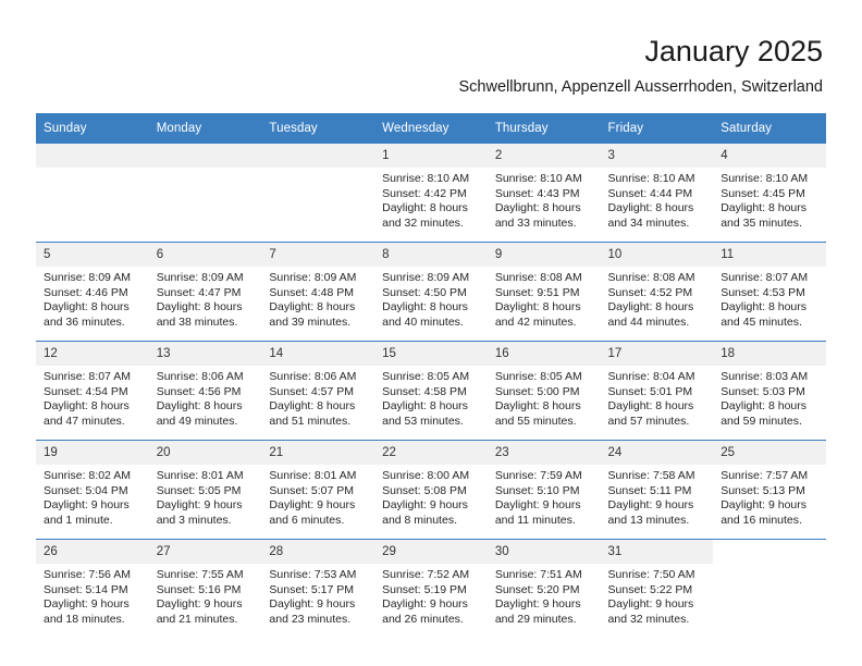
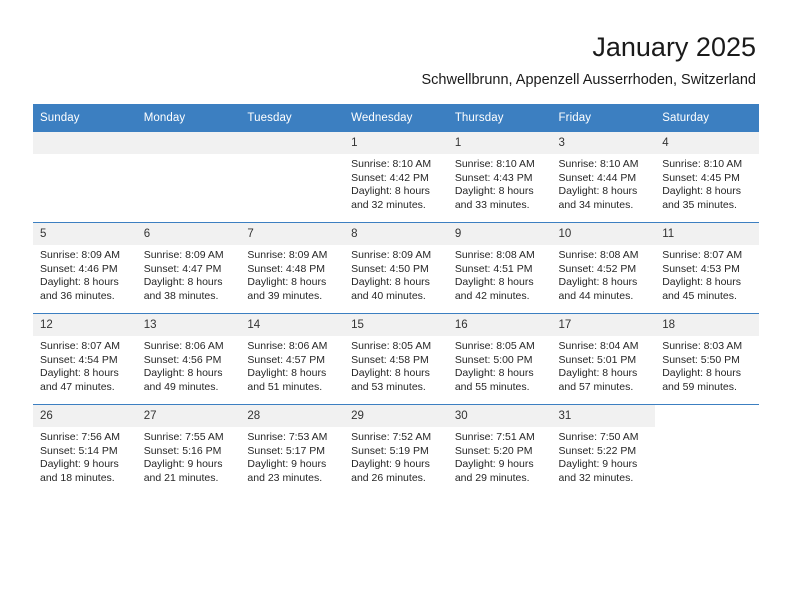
  January 2025
  Schwellbrunn, Appenzell Ausserrhoden, Switzerland
  Sunday	Monday	Tuesday	Wednesday	Thursday	Friday	Saturday
- 			1Sunrise: 8:10 AMSunset: 4:42 PMDaylight: 8 hoursand 32 minutes.	2Sunrise: 8:10 AMSunset: 4:43 PMDaylight: 8 hoursand 33 minutes.	3Sunrise: 8:10 AMSunset: 4:44 PMDaylight: 8 hoursand 34 minutes.	4Sunrise: 8:10 AMSunset: 4:45 PMDaylight: 8 hoursand 35 minutes.
+ 			1Sunrise: 8:10 AMSunset: 4:42 PMDaylight: 8 hoursand 32 minutes.	1Sunrise: 8:10 AMSunset: 4:43 PMDaylight: 8 hoursand 33 minutes.	3Sunrise: 8:10 AMSunset: 4:44 PMDaylight: 8 hoursand 34 minutes.	4Sunrise: 8:10 AMSunset: 4:45 PMDaylight: 8 hoursand 35 minutes.
- 5Sunrise: 8:09 AMSunset: 4:46 PMDaylight: 8 hoursand 36 minutes.	6Sunrise: 8:09 AMSunset: 4:47 PMDaylight: 8 hoursand 38 minutes.	7Sunrise: 8:09 AMSunset: 4:48 PMDaylight: 8 hoursand 39 minutes.	8Sunrise: 8:09 AMSunset: 4:50 PMDaylight: 8 hoursand 40 minutes.	9Sunrise: 8:08 AMSunset: 9:51 PMDaylight: 8 hoursand 42 minutes.	10Sunrise: 8:08 AMSunset: 4:52 PMDaylight: 8 hoursand 44 minutes.	11Sunrise: 8:07 AMSunset: 4:53 PMDaylight: 8 hoursand 45 minutes.
+ 5Sunrise: 8:09 AMSunset: 4:46 PMDaylight: 8 hoursand 36 minutes.	6Sunrise: 8:09 AMSunset: 4:47 PMDaylight: 8 hoursand 38 minutes.	7Sunrise: 8:09 AMSunset: 4:48 PMDaylight: 8 hoursand 39 minutes.	8Sunrise: 8:09 AMSunset: 4:50 PMDaylight: 8 hoursand 40 minutes.	9Sunrise: 8:08 AMSunset: 4:51 PMDaylight: 8 hoursand 42 minutes.	10Sunrise: 8:08 AMSunset: 4:52 PMDaylight: 8 hoursand 44 minutes.	11Sunrise: 8:07 AMSunset: 4:53 PMDaylight: 8 hoursand 45 minutes.
- 12Sunrise: 8:07 AMSunset: 4:54 PMDaylight: 8 hoursand 47 minutes.	13Sunrise: 8:06 AMSunset: 4:56 PMDaylight: 8 hoursand 49 minutes.	14Sunrise: 8:06 AMSunset: 4:57 PMDaylight: 8 hoursand 51 minutes.	15Sunrise: 8:05 AMSunset: 4:58 PMDaylight: 8 hoursand 53 minutes.	16Sunrise: 8:05 AMSunset: 5:00 PMDaylight: 8 hoursand 55 minutes.	17Sunrise: 8:04 AMSunset: 5:01 PMDaylight: 8 hoursand 57 minutes.	18Sunrise: 8:03 AMSunset: 5:03 PMDaylight: 8 hoursand 59 minutes.
+ 12Sunrise: 8:07 AMSunset: 4:54 PMDaylight: 8 hoursand 47 minutes.	13Sunrise: 8:06 AMSunset: 4:56 PMDaylight: 8 hoursand 49 minutes.	14Sunrise: 8:06 AMSunset: 4:57 PMDaylight: 8 hoursand 51 minutes.	15Sunrise: 8:05 AMSunset: 4:58 PMDaylight: 8 hoursand 53 minutes.	16Sunrise: 8:05 AMSunset: 5:00 PMDaylight: 8 hoursand 55 minutes.	17Sunrise: 8:04 AMSunset: 5:01 PMDaylight: 8 hoursand 57 minutes.	18Sunrise: 8:03 AMSunset: 5:50 PMDaylight: 8 hoursand 59 minutes.
- 19Sunrise: 8:02 AMSunset: 5:04 PMDaylight: 9 hoursand 1 minute.	20Sunrise: 8:01 AMSunset: 5:05 PMDaylight: 9 hoursand 3 minutes.	21Sunrise: 8:01 AMSunset: 5:07 PMDaylight: 9 hoursand 6 minutes.	22Sunrise: 8:00 AMSunset: 5:08 PMDaylight: 9 hoursand 8 minutes.	23Sunrise: 7:59 AMSunset: 5:10 PMDaylight: 9 hoursand 11 minutes.	24Sunrise: 7:58 AMSunset: 5:11 PMDaylight: 9 hoursand 13 minutes.	25Sunrise: 7:57 AMSunset: 5:13 PMDaylight: 9 hoursand 16 minutes.
  26Sunrise: 7:56 AMSunset: 5:14 PMDaylight: 9 hoursand 18 minutes.	27Sunrise: 7:55 AMSunset: 5:16 PMDaylight: 9 hoursand 21 minutes.	28Sunrise: 7:53 AMSunset: 5:17 PMDaylight: 9 hoursand 23 minutes.	29Sunrise: 7:52 AMSunset: 5:19 PMDaylight: 9 hoursand 26 minutes.	30Sunrise: 7:51 AMSunset: 5:20 PMDaylight: 9 hoursand 29 minutes.	31Sunrise: 7:50 AMSunset: 5:22 PMDaylight: 9 hoursand 32 minutes.
